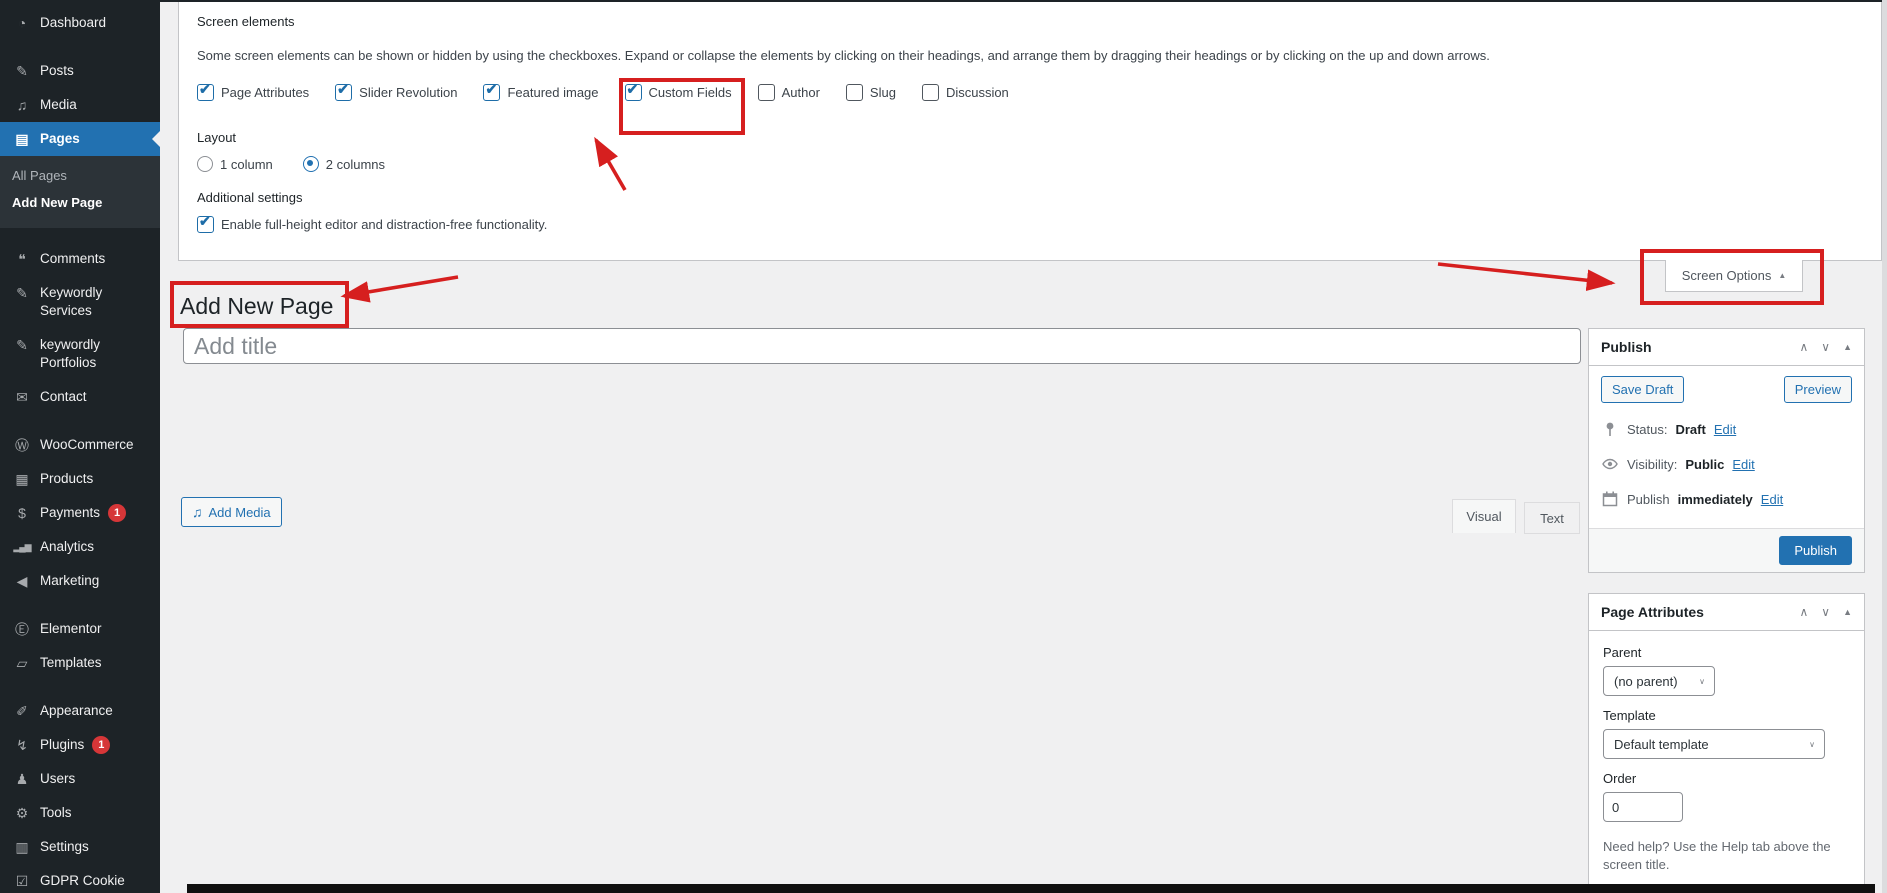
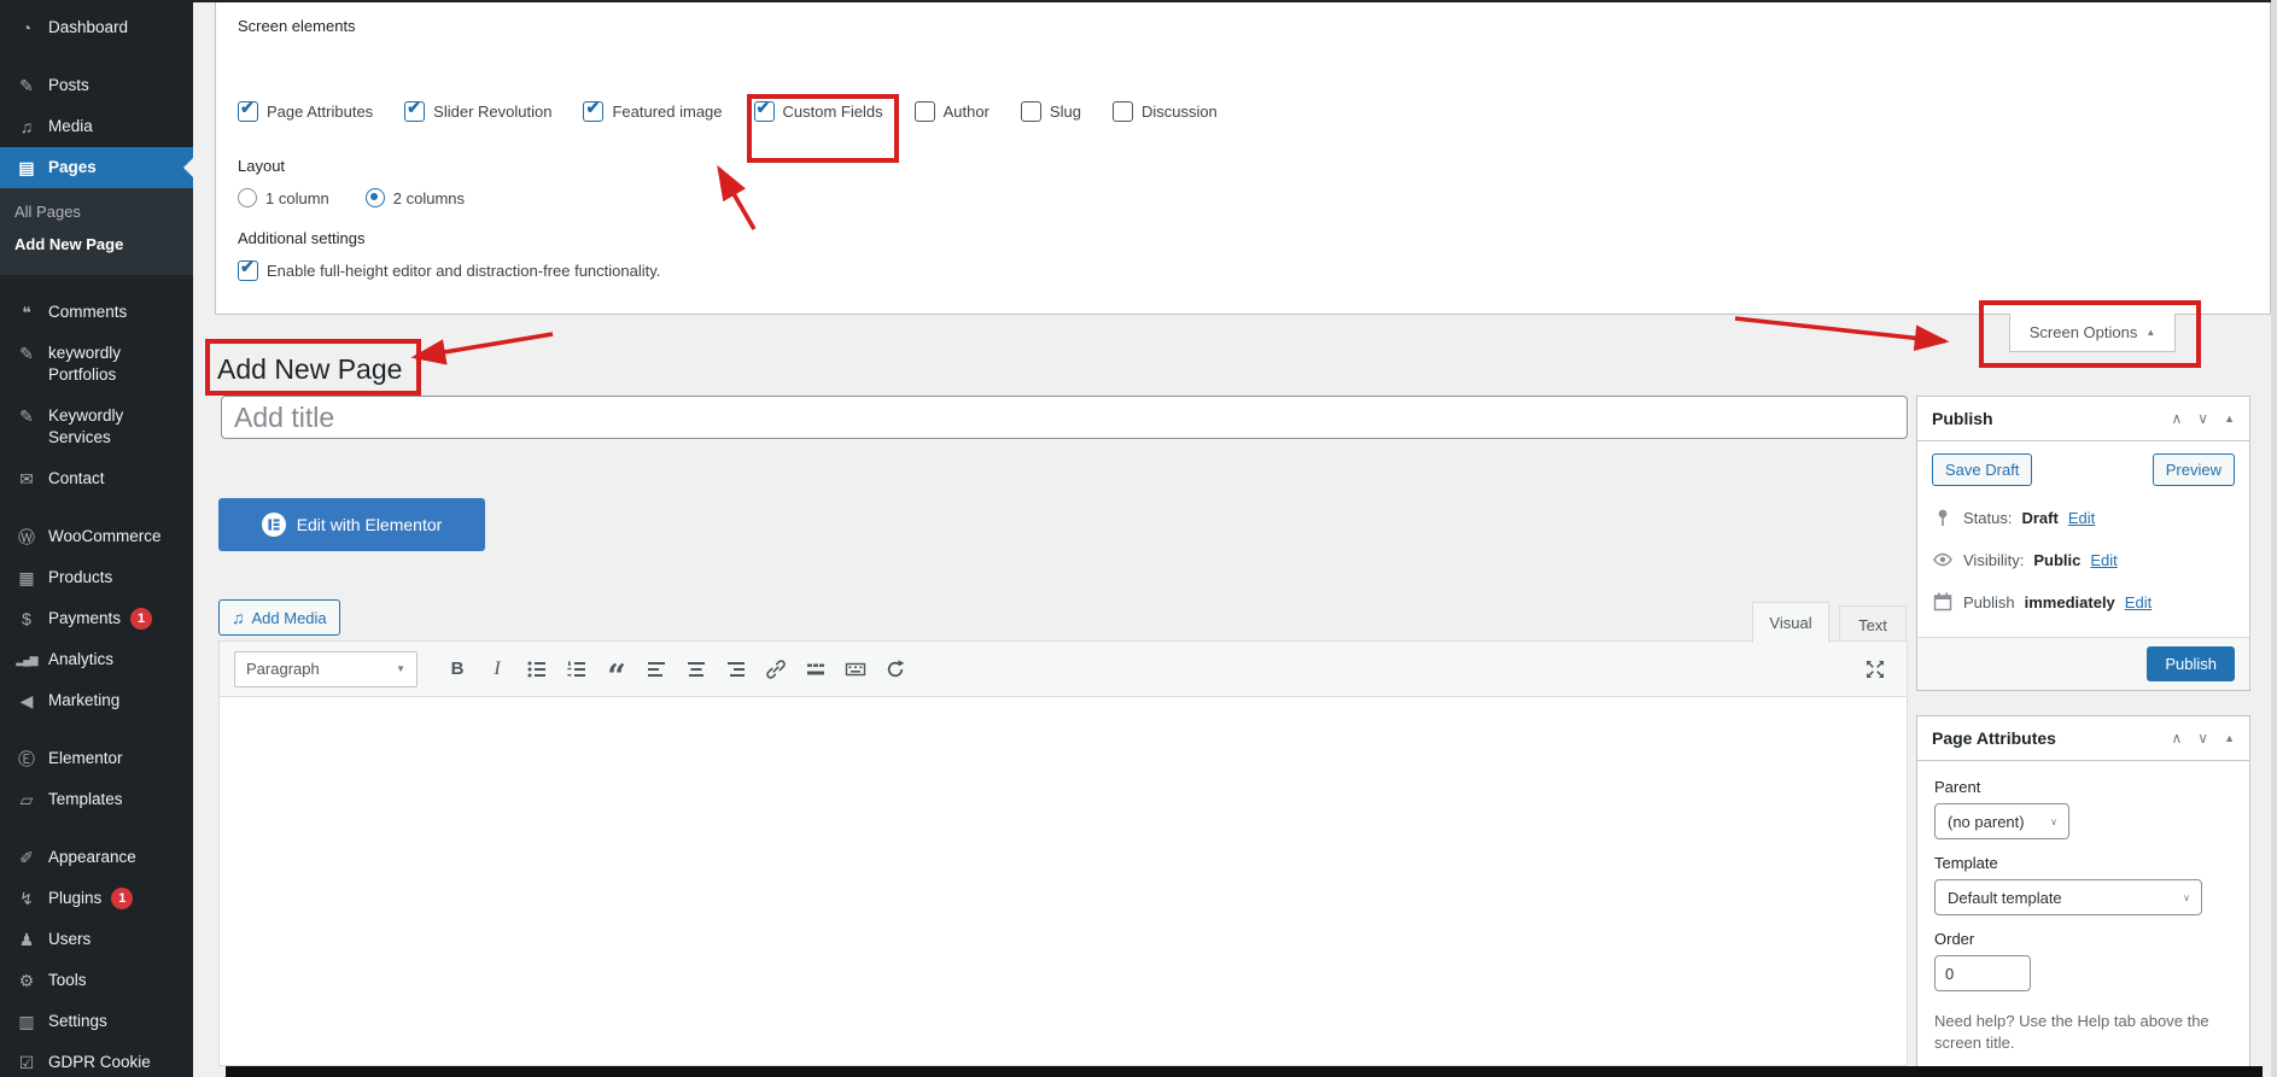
  ◔
  Dashboard
  ✎
  Posts
  ♫
  Media
  ▤
  Pages
  All Pages
  Add New Page
  ❝
  Comments
  ✎
- Keywordly Services
+ keywordly Portfolios
  ✎
- keywordly Portfolios
+ Keywordly Services
  ✉
  Contact
  Ⓦ
  WooCommerce
  ▦
  Products
  $
  Payments
  1
  ▂▄▆
  Analytics
  ◀
  Marketing
  Ⓔ
  Elementor
  ▱
  Templates
  ✐
  Appearance
  ↯
  Plugins
  1
  ♟
  Users
  ⚙
  Tools
  ▥
  Settings
  ☑
  Screen elements
- Some screen elements can be shown or hidden by using the checkboxes. Expand or collapse the elements by clicking on their headings, and arrange them by dragging their headings or by clicking on the up and down arrows.
  Page Attributes
  Slider Revolution
  Featured image
  Custom Fields
  Author
  Slug
  Discussion
  Layout
  1 column
  2 columns
  Additional settings
  Enable full-height editor and distraction-free functionality.
  Screen Options
  ▲
  Add New Page
  Add title
+ Edit with Elementor
  ♫
  Add Media
  Visual
  Text
+ Paragraph
+ ▼
+ B
+ I
+ “
  Publish
  ∧
  ∨
  ▲
  Save Draft
  Preview
  Status:
  Draft
  Edit
  Visibility:
  Public
  Edit
  Publish
  immediately
  Edit
  Publish
  Page Attributes
  ∧
  ∨
  ▲
  Parent
  (no parent)
  ∨
  Template
  Default template
  ∨
  Order
  0
  Need help? Use the Help tab above the screen title.
